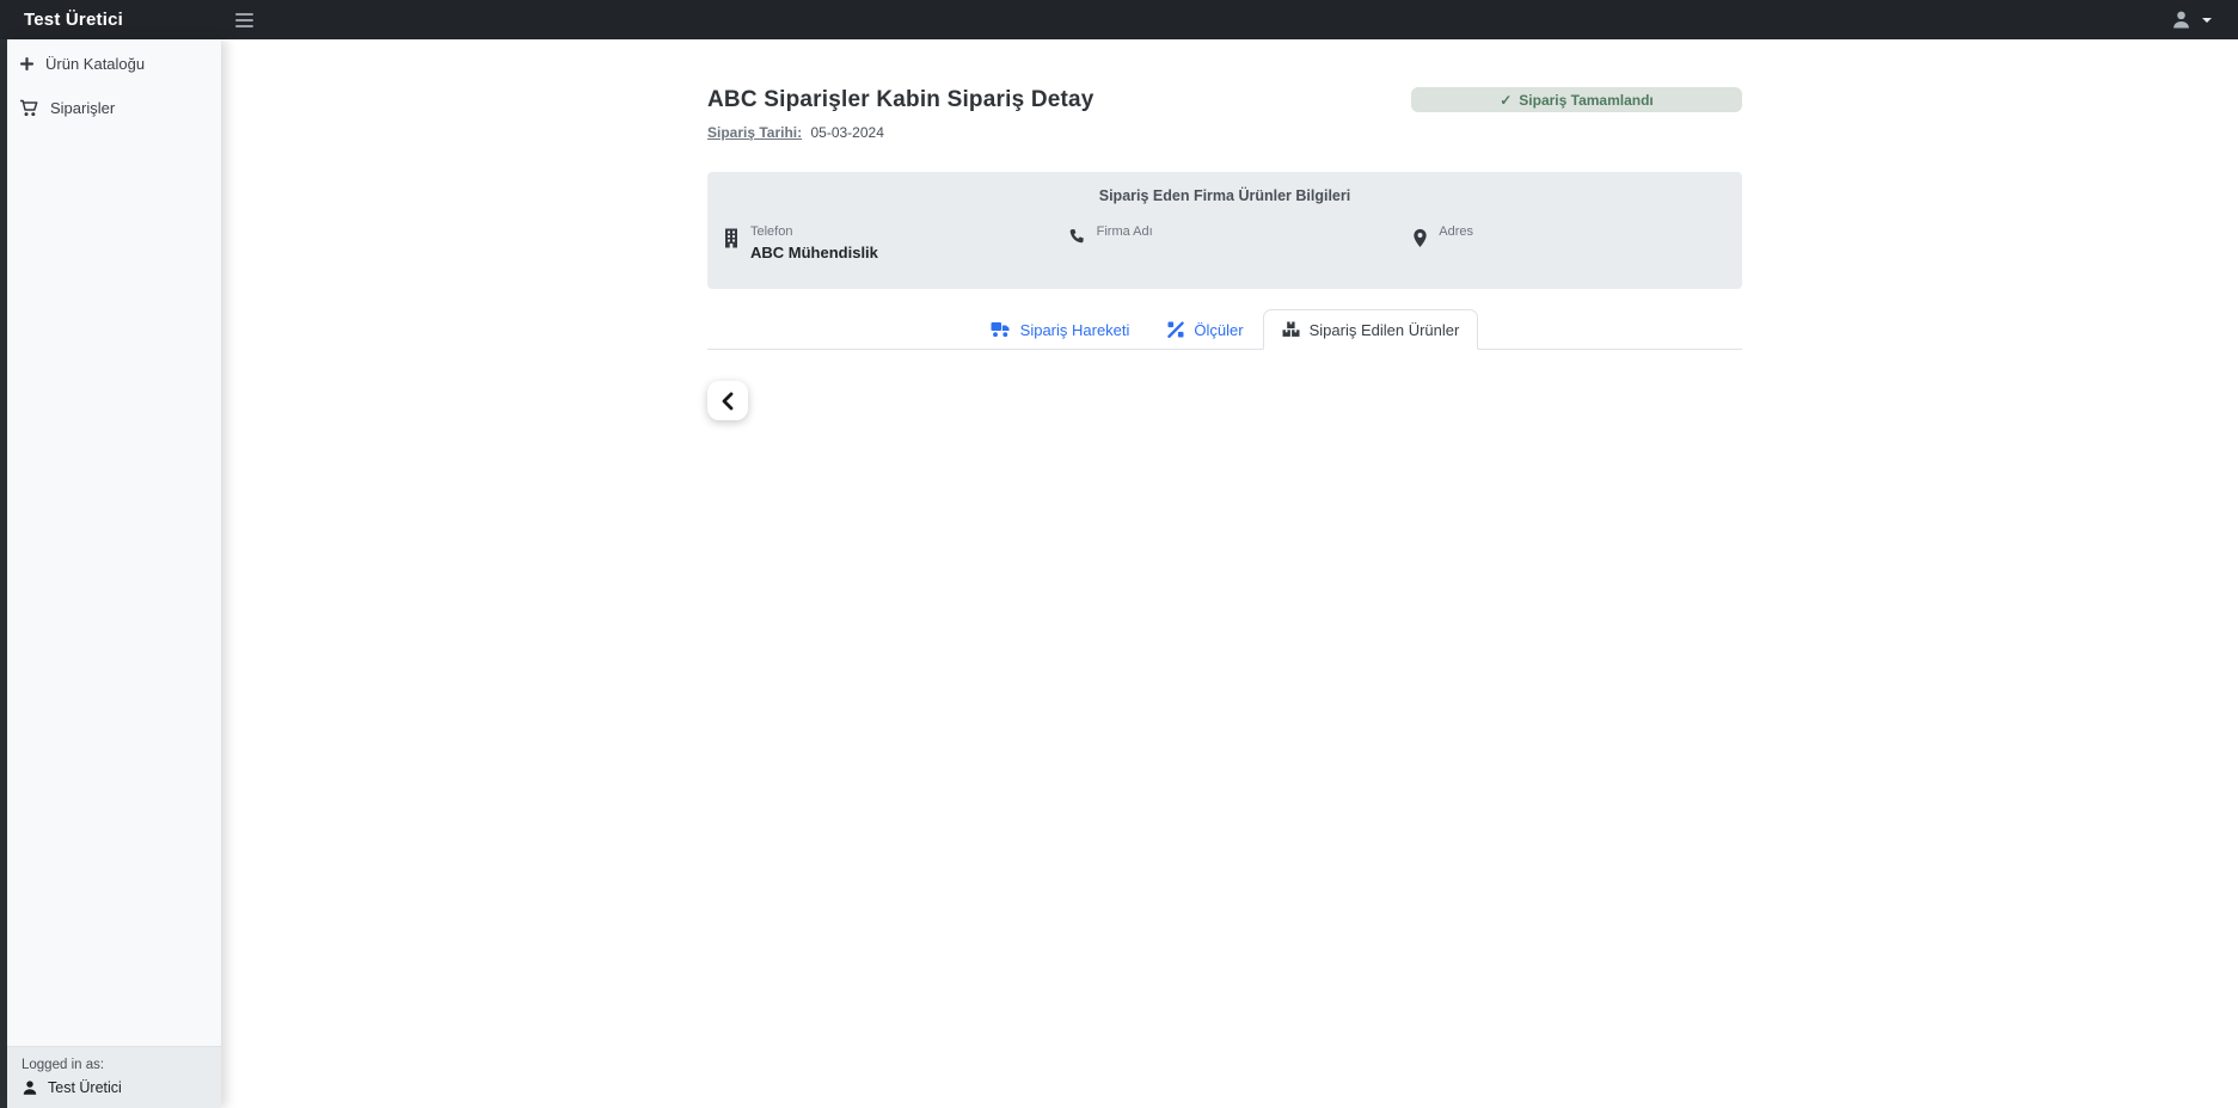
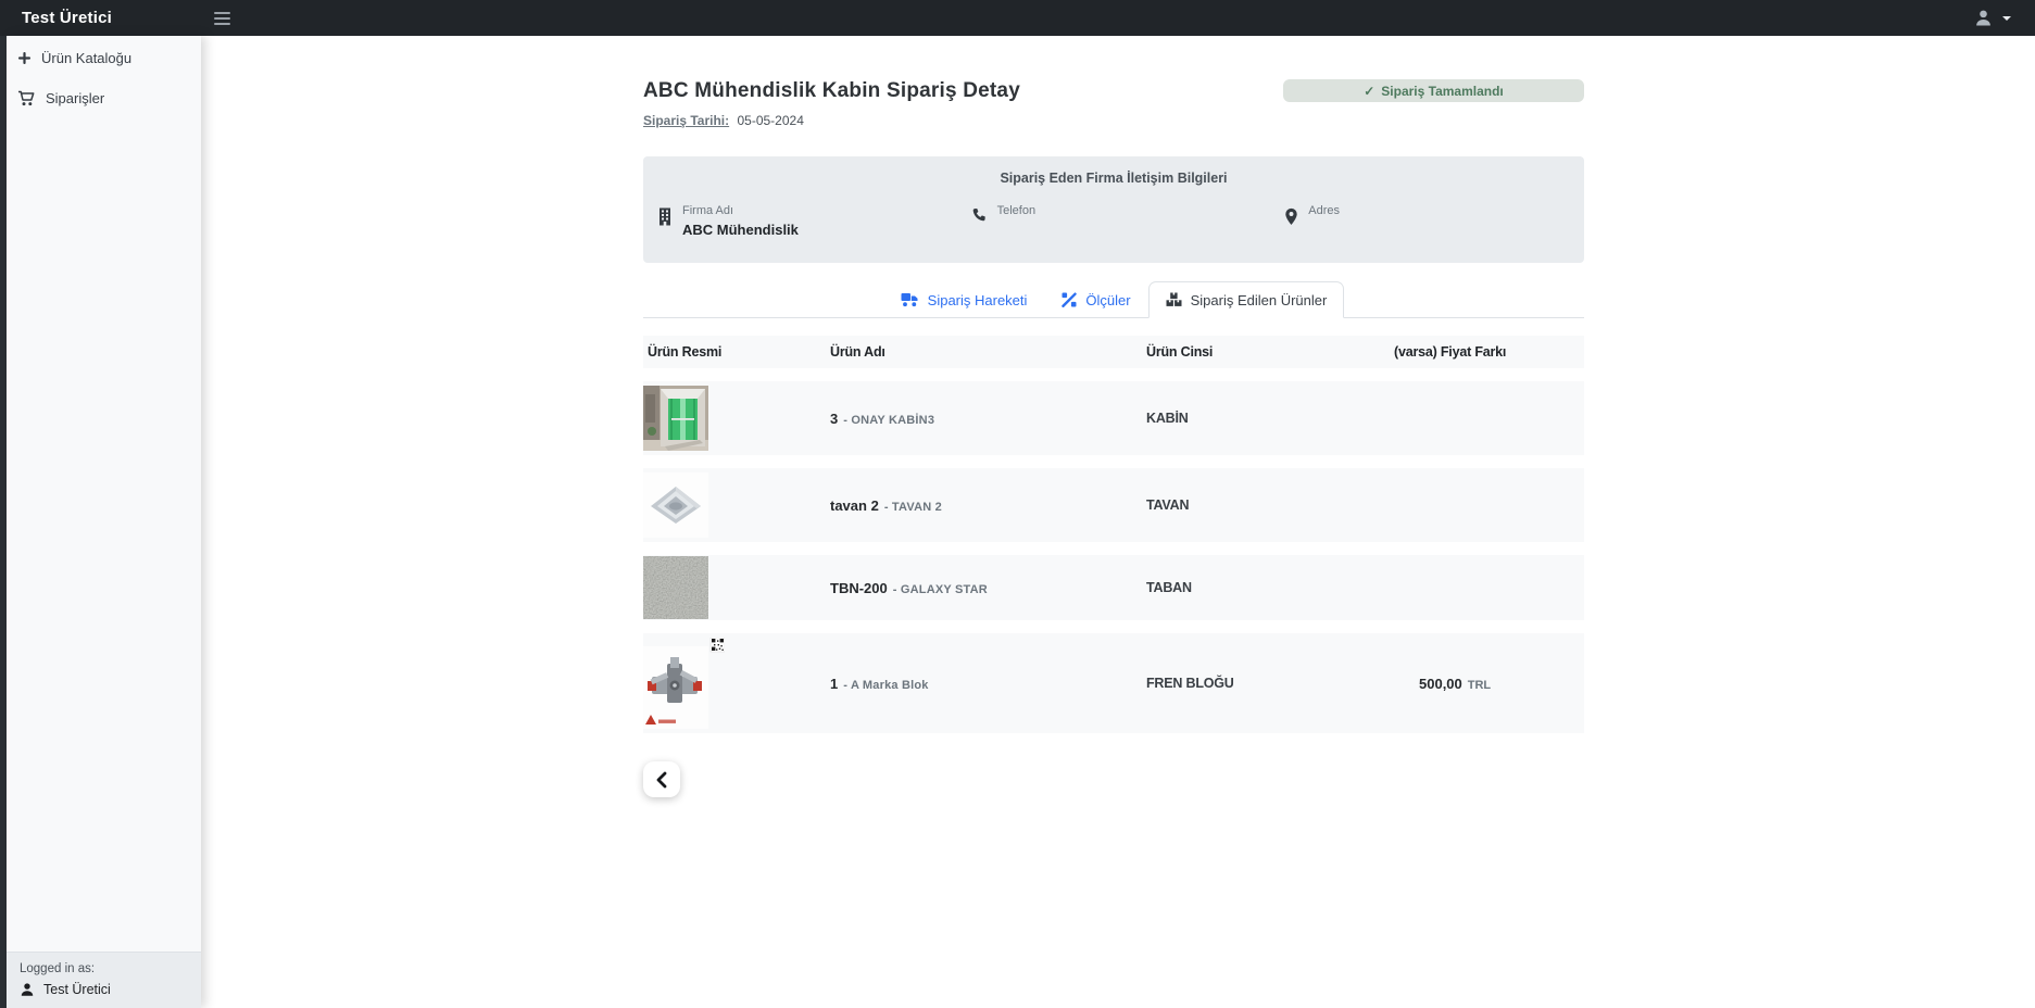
  Test Üretici
  Ürün Kataloğu
  Siparişler
  Logged in as:
  Test Üretici
- ABC Siparişler Kabin Sipariş Detay
+ ABC Mühendislik Kabin Sipariş Detay
- Sipariş Tarihi: 05-03-2024
+ Sipariş Tarihi: 05-05-2024
  ✓
  Sipariş Tamamlandı
- Sipariş Eden Firma Ürünler Bilgileri
+ Sipariş Eden Firma İletişim Bilgileri
- Telefon
+ Firma Adı
  ABC Mühendislik
- Firma Adı
+ Telefon
  Adres
  Sipariş Hareketi
  Ölçüler
  Sipariş Edilen Ürünler
+ Ürün Resmi
+ Ürün Adı
+ Ürün Cinsi
+ (varsa) Fiyat Farkı
+ 3
+ - ONAY KABİN3
+ KABİN
+ tavan 2
+ - TAVAN 2
+ TAVAN
+ TBN-200
+ - GALAXY STAR
+ TABAN
+ 1
+ - A Marka Blok
+ FREN BLOĞU
+ 500,00
+ TRL
